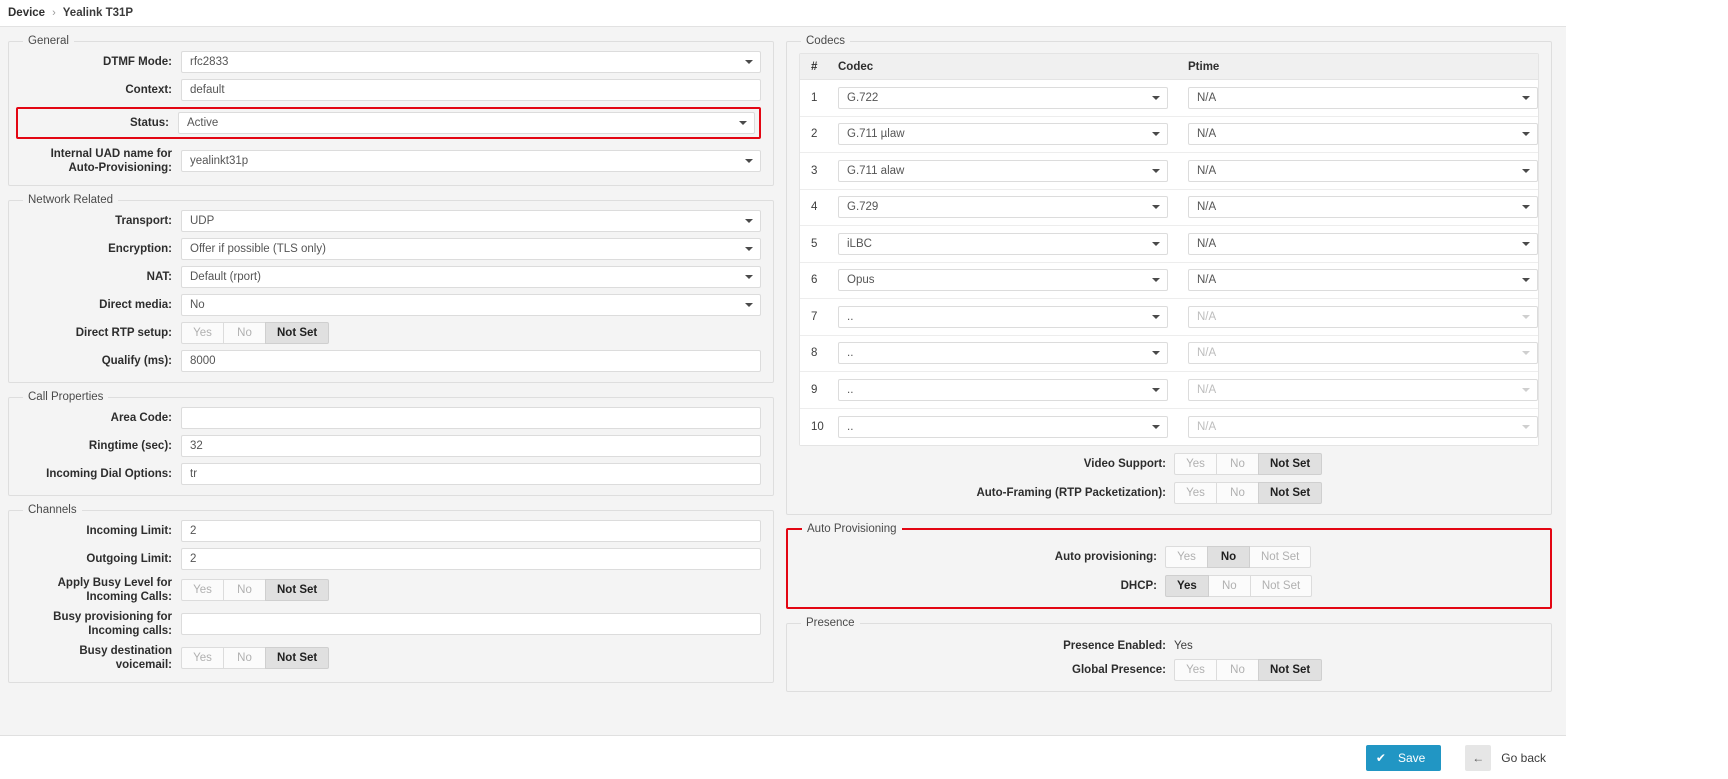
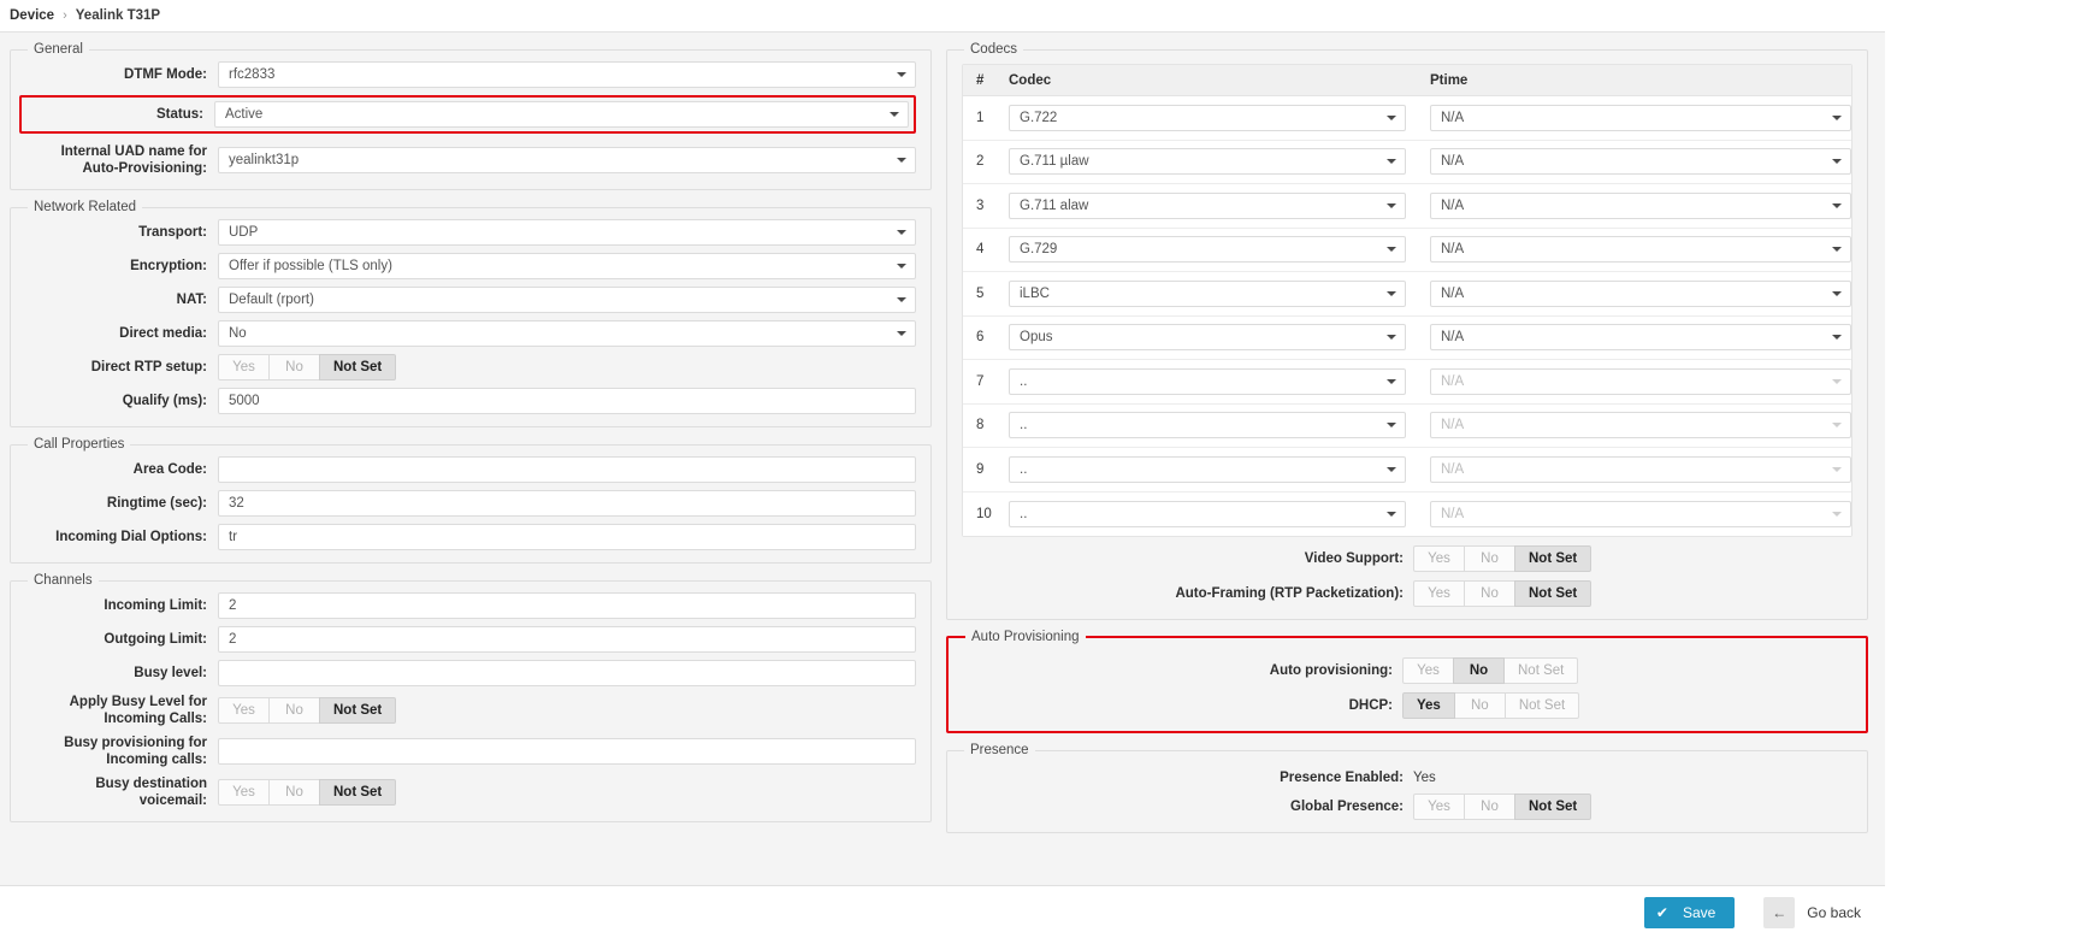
  Device
  ›
  Yealink T31P
  General
  DTMF Mode:
  rfc2833
- Context:
- default
  Status:
  Active
  Internal UAD name for Auto-Provisioning:
  yealinkt31p
  Network Related
  Transport:
  UDP
  Encryption:
  Offer if possible (TLS only)
  NAT:
  Default (rport)
  Direct media:
  No
  Direct RTP setup:
  Yes
  No
  Not Set
  Qualify (ms):
- 8000
+ 5000
  Call Properties
  Area Code:
  Ringtime (sec):
  32
  Incoming Dial Options:
  tr
  Channels
  Incoming Limit:
  2
  Outgoing Limit:
  2
+ Busy level:
  Apply Busy Level for Incoming Calls:
  Yes
  No
  Not Set
  Busy provisioning for Incoming calls:
  Busy destination voicemail:
  Yes
  No
  Not Set
  Codecs
  #
  Codec
  Ptime
  1
  G.722
  N/A
  2
  G.711 µlaw
  N/A
  3
  G.711 alaw
  N/A
  4
  G.729
  N/A
  5
  iLBC
  N/A
  6
  Opus
  N/A
  7
  ..
  N/A
  8
  ..
  N/A
  9
  ..
  N/A
  10
  ..
  N/A
  Video Support:
  Yes
  No
  Not Set
  Auto-Framing (RTP Packetization):
  Yes
  No
  Not Set
  Auto Provisioning
  Auto provisioning:
  Yes
  No
  Not Set
  DHCP:
  Yes
  No
  Not Set
  Presence
  Presence Enabled:
  Yes
  Global Presence:
  Yes
  No
  Not Set
  ✔
  Save
  ←
  Go back
